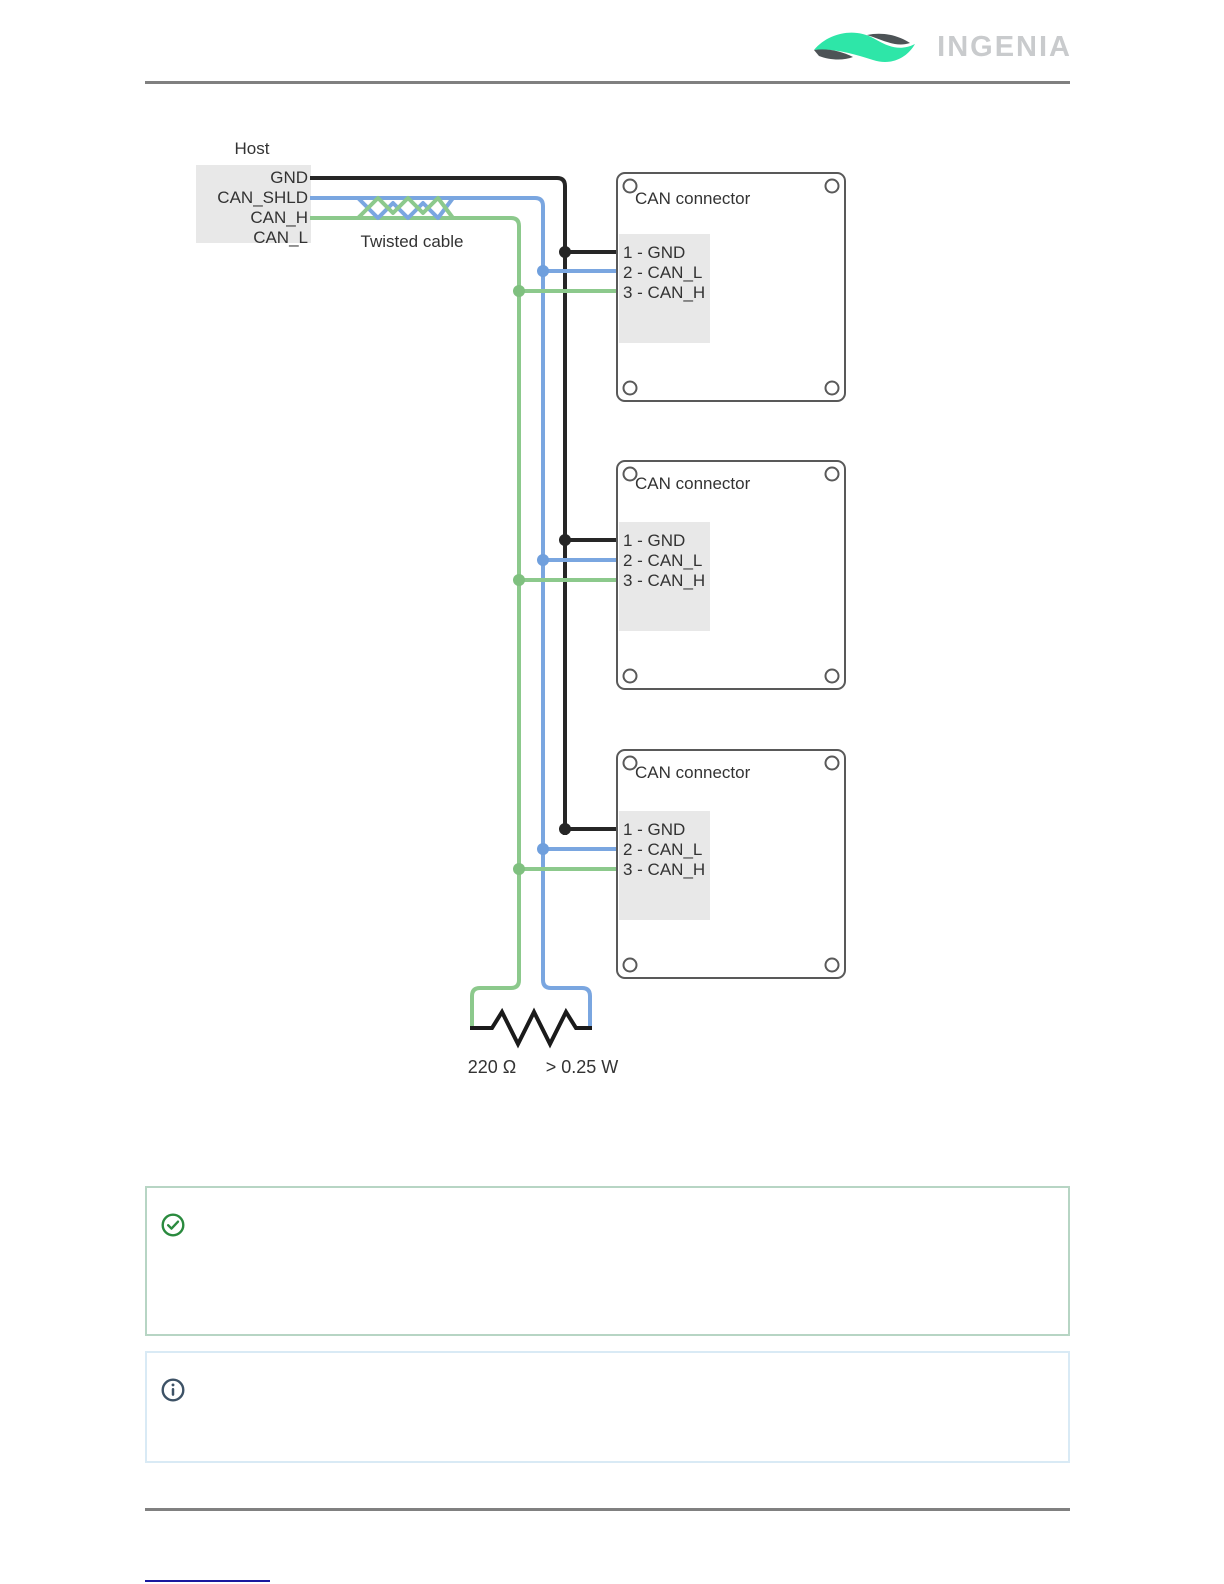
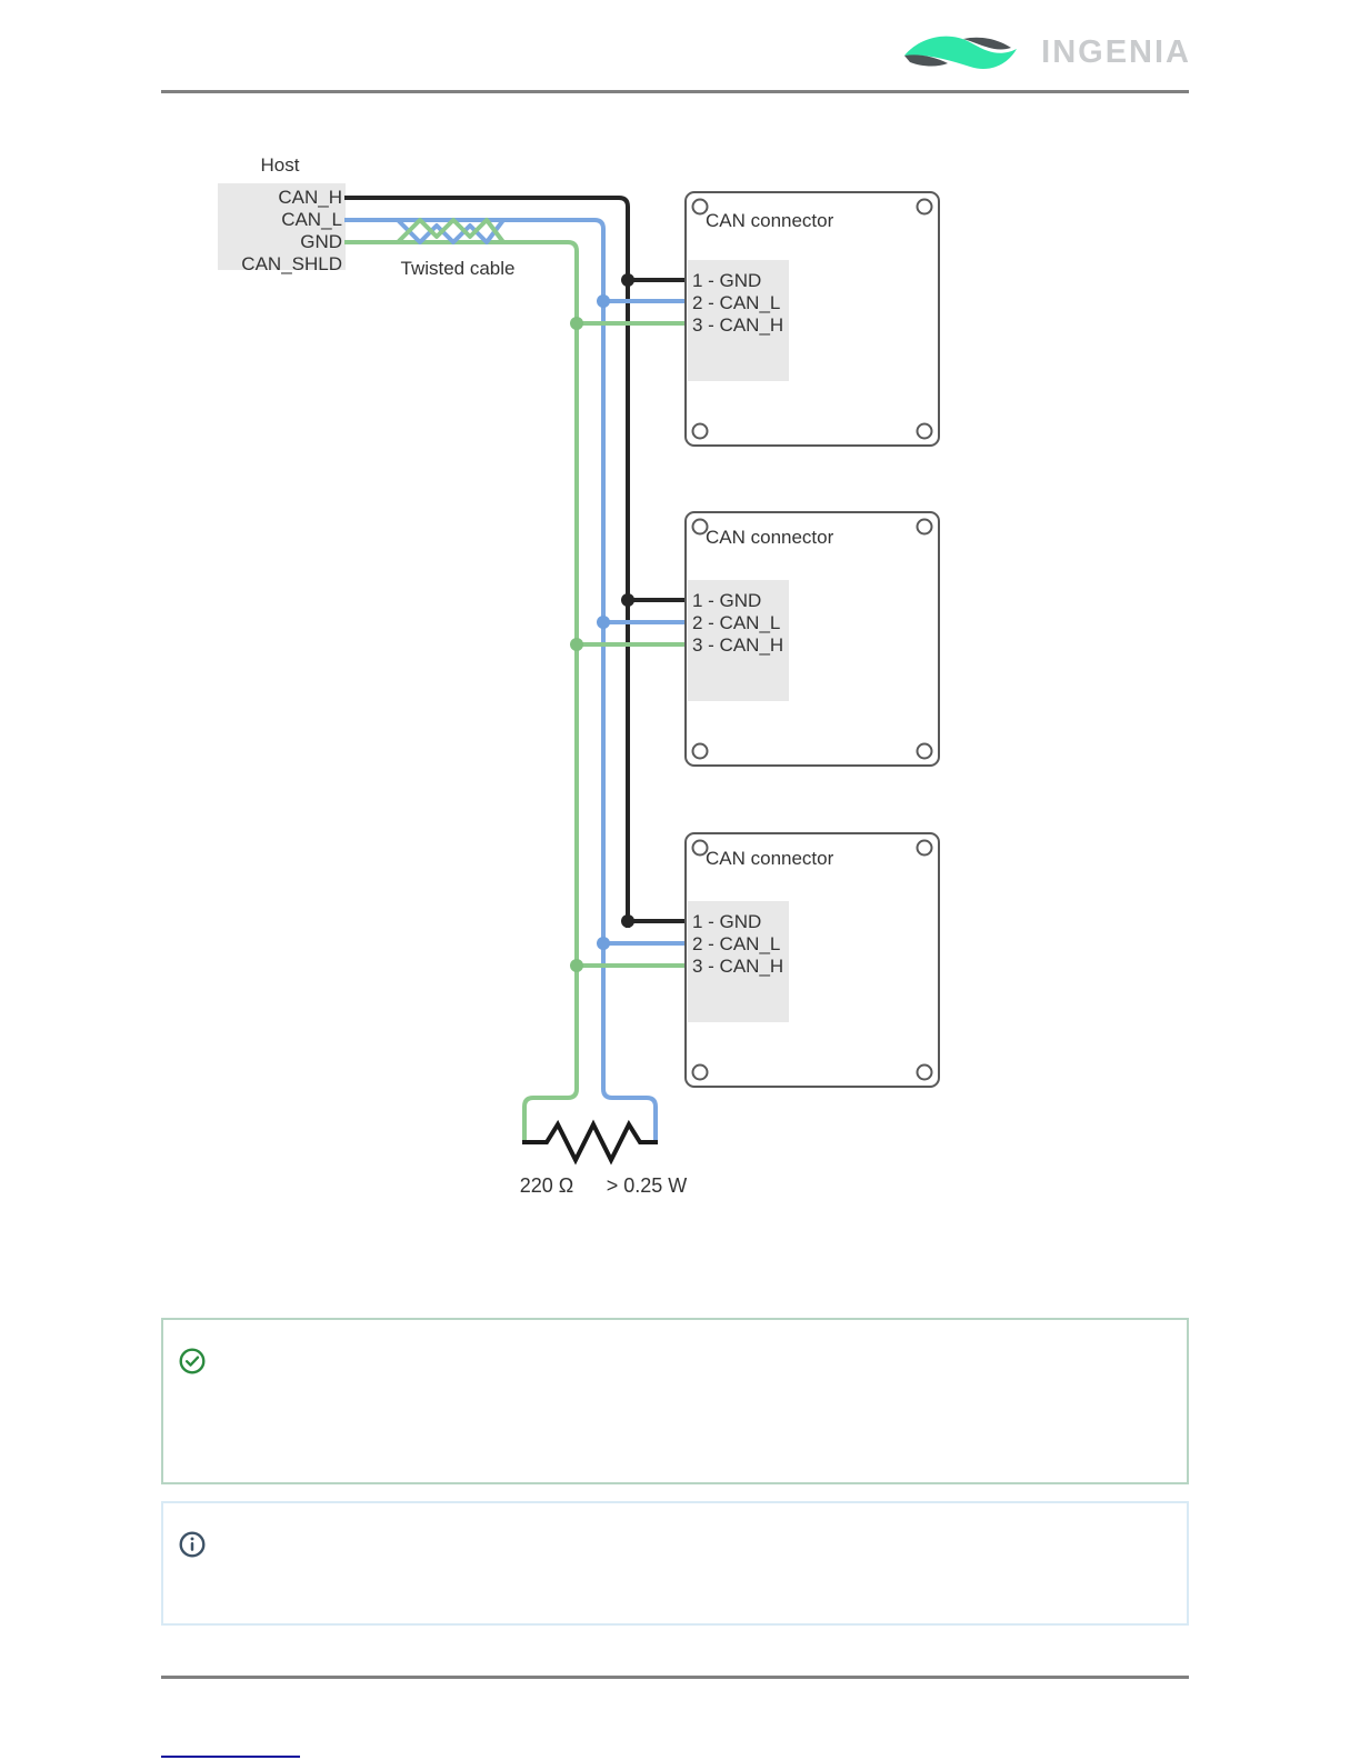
  INGENIA
  Host
- GND
+ CAN_H
- CAN_SHLD
+ CAN_L
- CAN_H
+ GND
- CAN_L
+ CAN_SHLD
  Twisted cable
  CAN connector
  1 - GND
  2 - CAN_L
  3 - CAN_H
  CAN connector
  1 - GND
  2 - CAN_L
  3 - CAN_H
  CAN connector
  1 - GND
  2 - CAN_L
  3 - CAN_H
  220 Ω
  > 0.25 W
